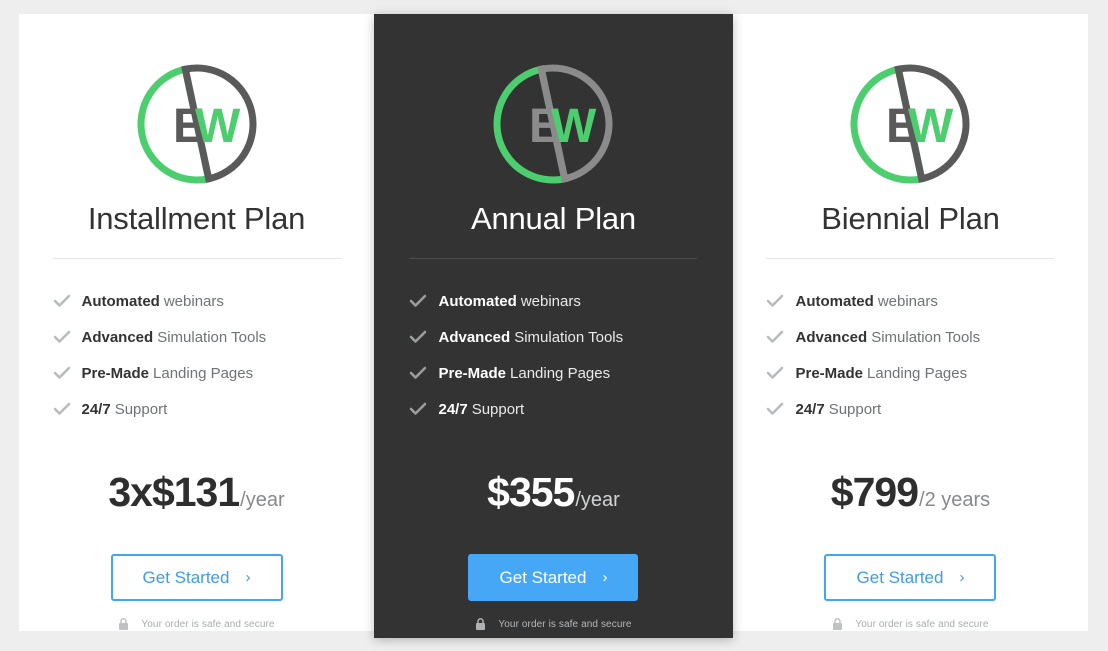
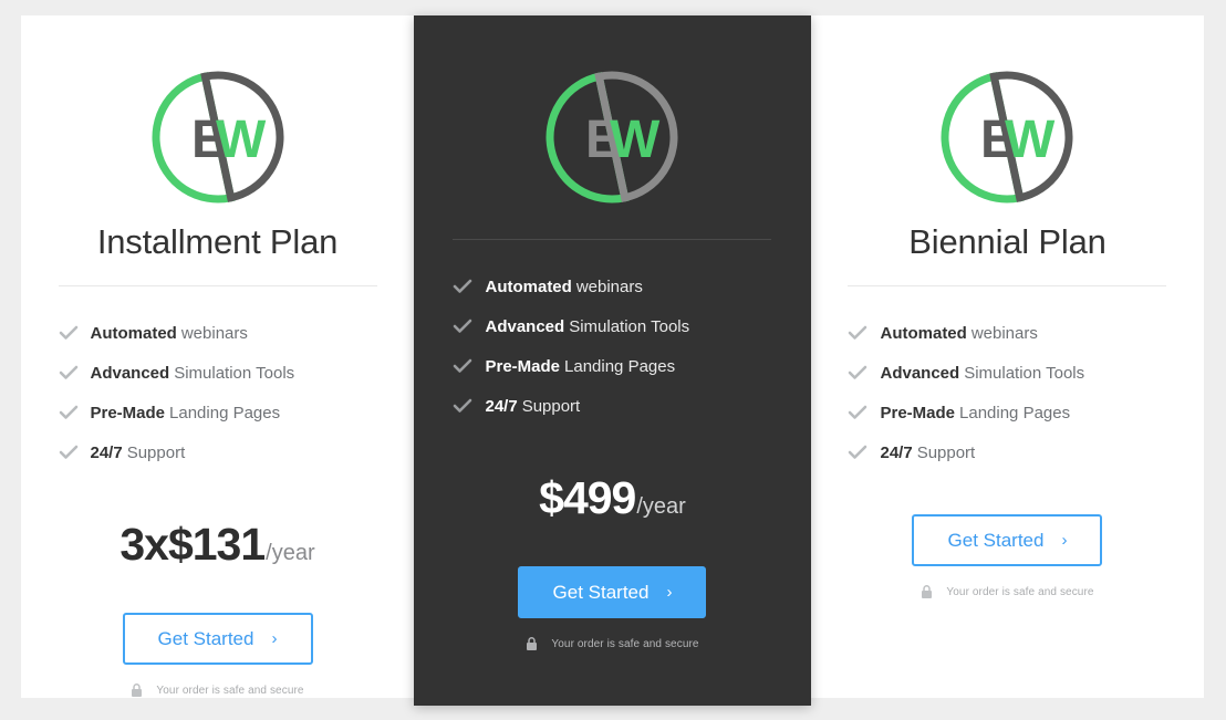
  E
  W
  Installment Plan
  Automated
  webinars
  Advanced
  Simulation Tools
  Pre-Made
  Landing Pages
  24/7
  Support
  3x$131
  /year
  Get Started
  ›
  Your order is safe and secure
  E
  W
- Annual Plan
  Automated
  webinars
  Advanced
  Simulation Tools
  Pre-Made
  Landing Pages
  24/7
  Support
- $355
+ $499
  /year
  Get Started
  ›
  Your order is safe and secure
  E
  W
  Biennial Plan
  Automated
  webinars
  Advanced
  Simulation Tools
  Pre-Made
  Landing Pages
  24/7
  Support
- $799
- /2 years
  Get Started
  ›
  Your order is safe and secure
